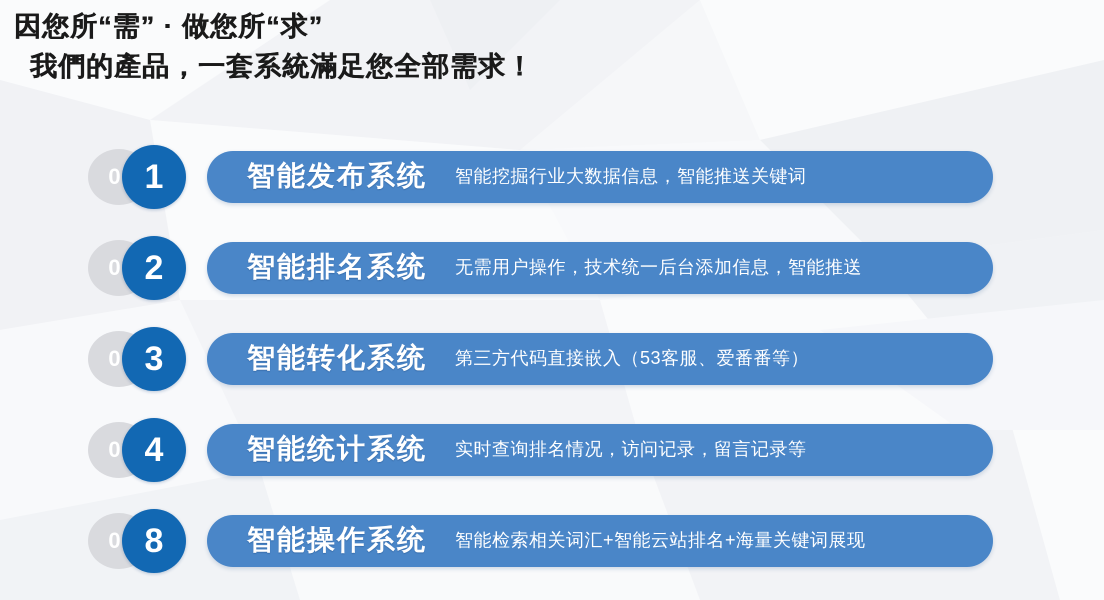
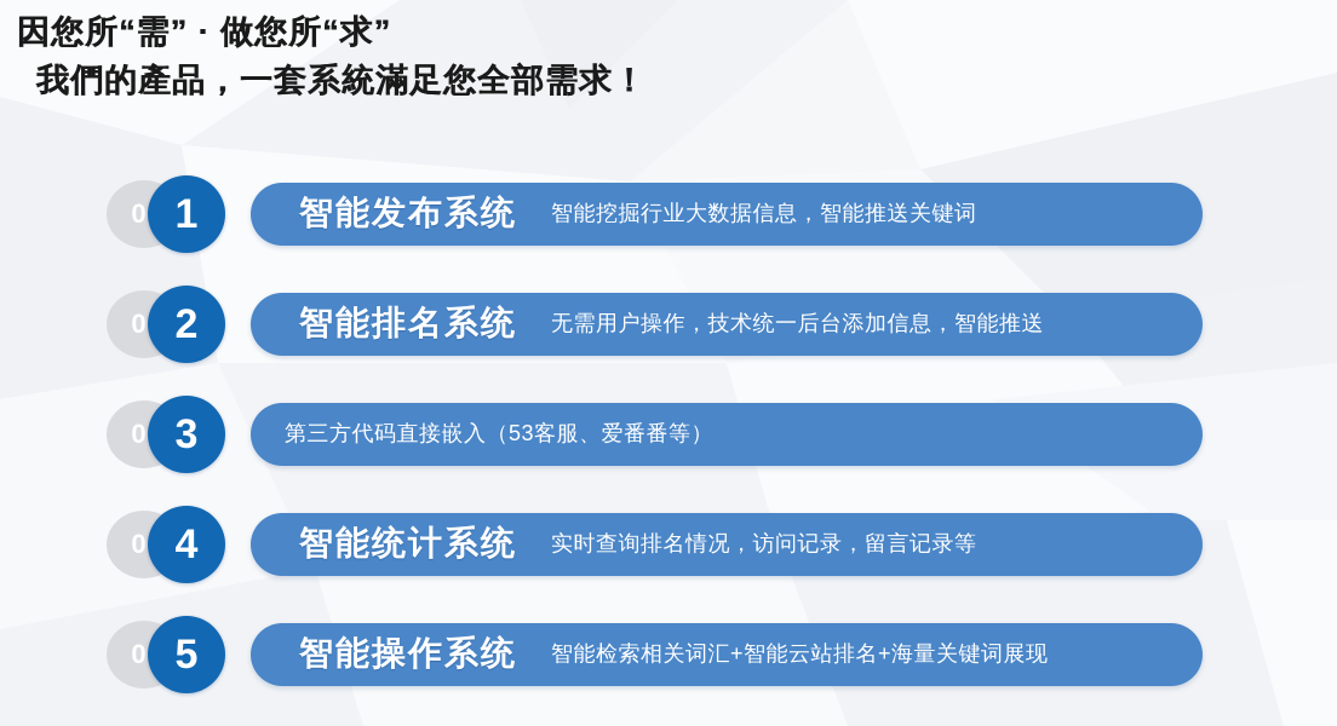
  因您所“需” · 做您所“求”
  我們的產品，一套系統滿足您全部需求！
  0
  1
  智能发布系统
  智能挖掘行业大数据信息，智能推送关键词
  0
  2
  智能排名系统
  无需用户操作，技术统一后台添加信息，智能推送
  0
  3
- 智能转化系统
  第三方代码直接嵌入（53客服、爱番番等）
  0
  4
  智能统计系统
  实时查询排名情况，访问记录，留言记录等
  0
- 8
+ 5
  智能操作系统
  智能检索相关词汇+智能云站排名+海量关键词展现
